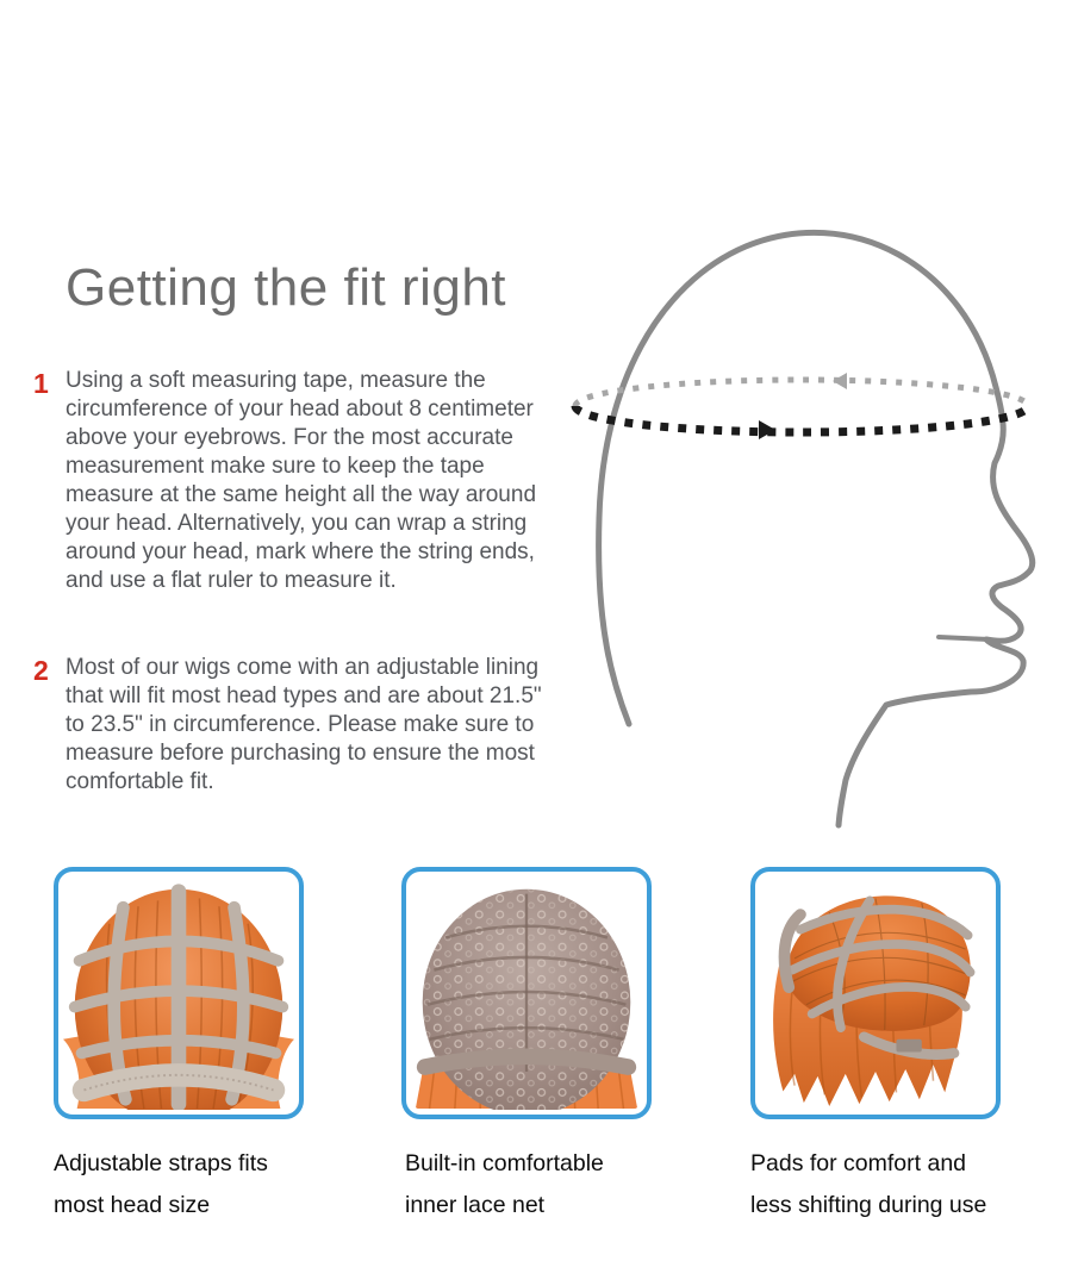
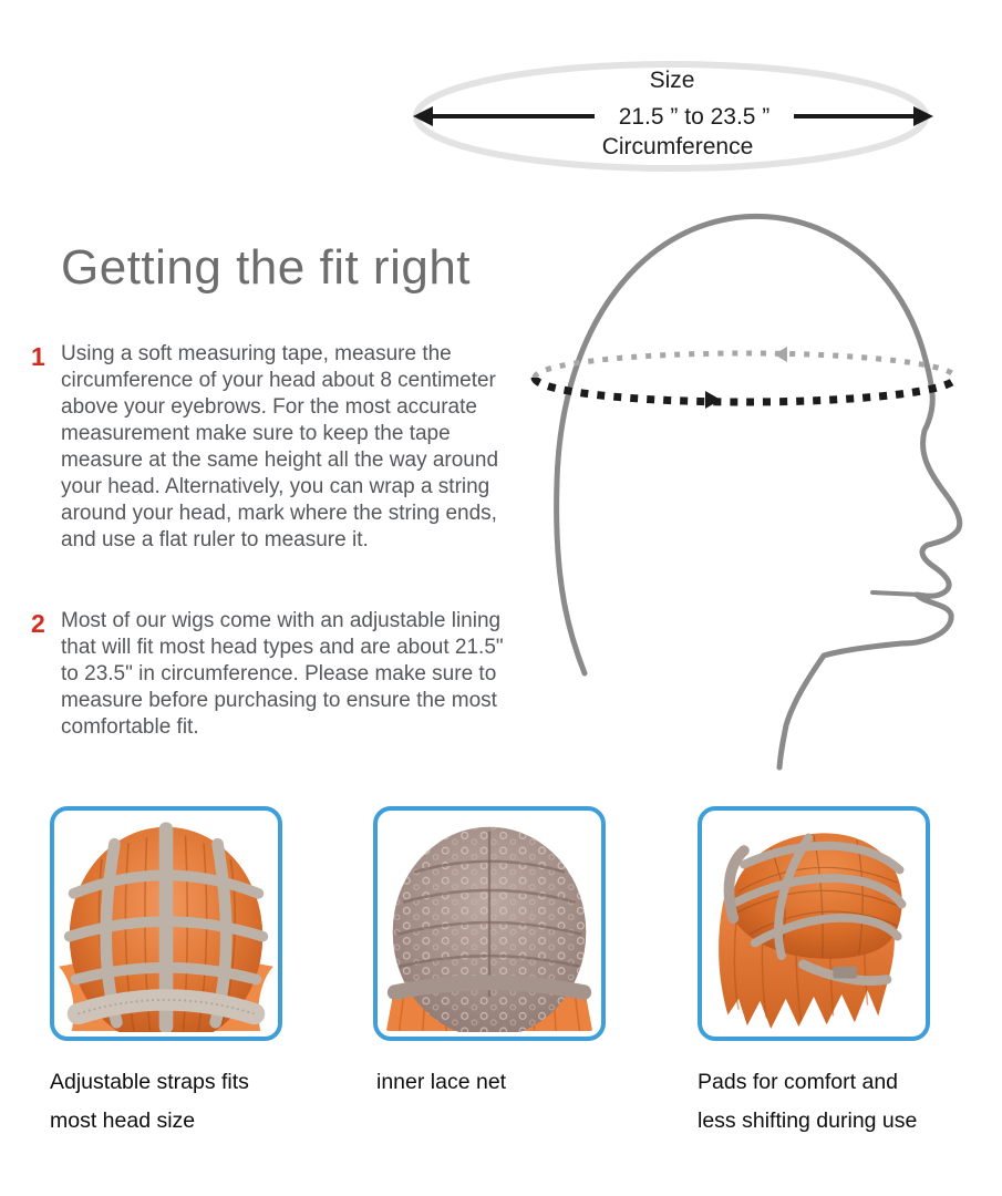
+ Size
+ 21.5 ” to 23.5 ”
+ Circumference
  Getting the fit right
  1
  Using a soft measuring tape, measure the circumference of your head about 8 centimeter above your eyebrows. For the most accurate measurement make sure to keep the tape measure at the same height all the way around your head. Alternatively, you can wrap a string around your head, mark where the string ends, and use a flat ruler to measure it.
  2
  Most of our wigs come with an adjustable lining that will fit most head types and are about 21.5" to 23.5" in circumference. Please make sure to measure before purchasing to ensure the most comfortable fit.
  Adjustable straps fits
  most head size
- Built-in comfortable
  inner lace net
  Pads for comfort and
  less shifting during use
